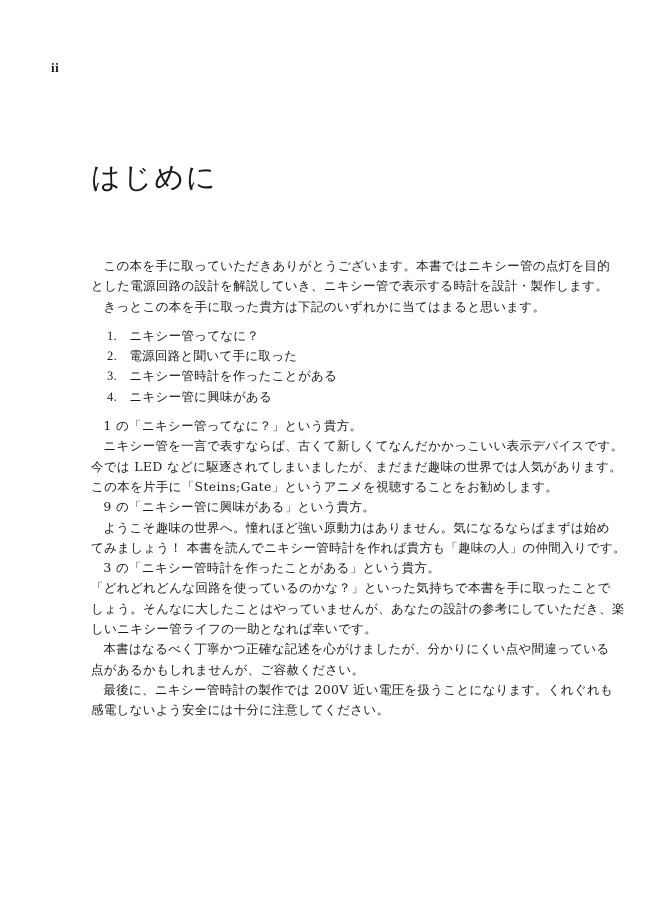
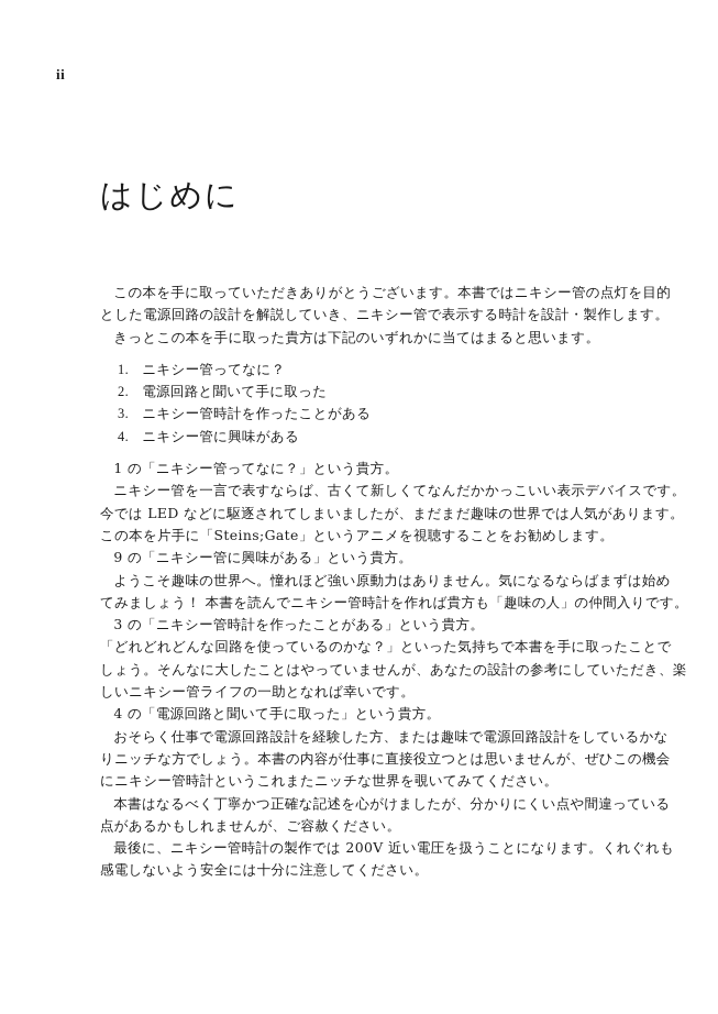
  ii
  はじめに
  この本を手に取っていただきありがとうございます。本書ではニキシー管の点灯を目的
  とした電源回路の設計を解説していき、ニキシー管で表示する時計を設計・製作します。
  きっとこの本を手に取った貴方は下記のいずれかに当てはまると思います。
  1. ニキシー管ってなに？
  2. 電源回路と聞いて手に取った
  3. ニキシー管時計を作ったことがある
  4. ニキシー管に興味がある
  1 の「ニキシー管ってなに？」という貴方。
  ニキシー管を一言で表すならば、古くて新しくてなんだかかっこいい表示デバイスです。
  今では LED などに駆逐されてしまいましたが、まだまだ趣味の世界では人気があります。
  この本を片手に「Steins;Gate」というアニメを視聴することをお勧めします。
  9 の「ニキシー管に興味がある」という貴方。
  ようこそ趣味の世界へ。憧れほど強い原動力はありません。気になるならばまずは始め
  てみましょう！ 本書を読んでニキシー管時計を作れば貴方も「趣味の人」の仲間入りです。
  3 の「ニキシー管時計を作ったことがある」という貴方。
  「どれどれどんな回路を使っているのかな？」といった気持ちで本書を手に取ったことで
  しょう。そんなに大したことはやっていませんが、あなたの設計の参考にしていただき、楽
  しいニキシー管ライフの一助となれば幸いです。
+ 4 の「電源回路と聞いて手に取った」という貴方。
+ おそらく仕事で電源回路設計を経験した方、または趣味で電源回路設計をしているかな
+ りニッチな方でしょう。本書の内容が仕事に直接役立つとは思いませんが、ぜひこの機会
+ にニキシー管時計というこれまたニッチな世界を覗いてみてください。
  本書はなるべく丁寧かつ正確な記述を心がけましたが、分かりにくい点や間違っている
  点があるかもしれませんが、ご容赦ください。
  最後に、ニキシー管時計の製作では 200V 近い電圧を扱うことになります。くれぐれも
  感電しないよう安全には十分に注意してください。
